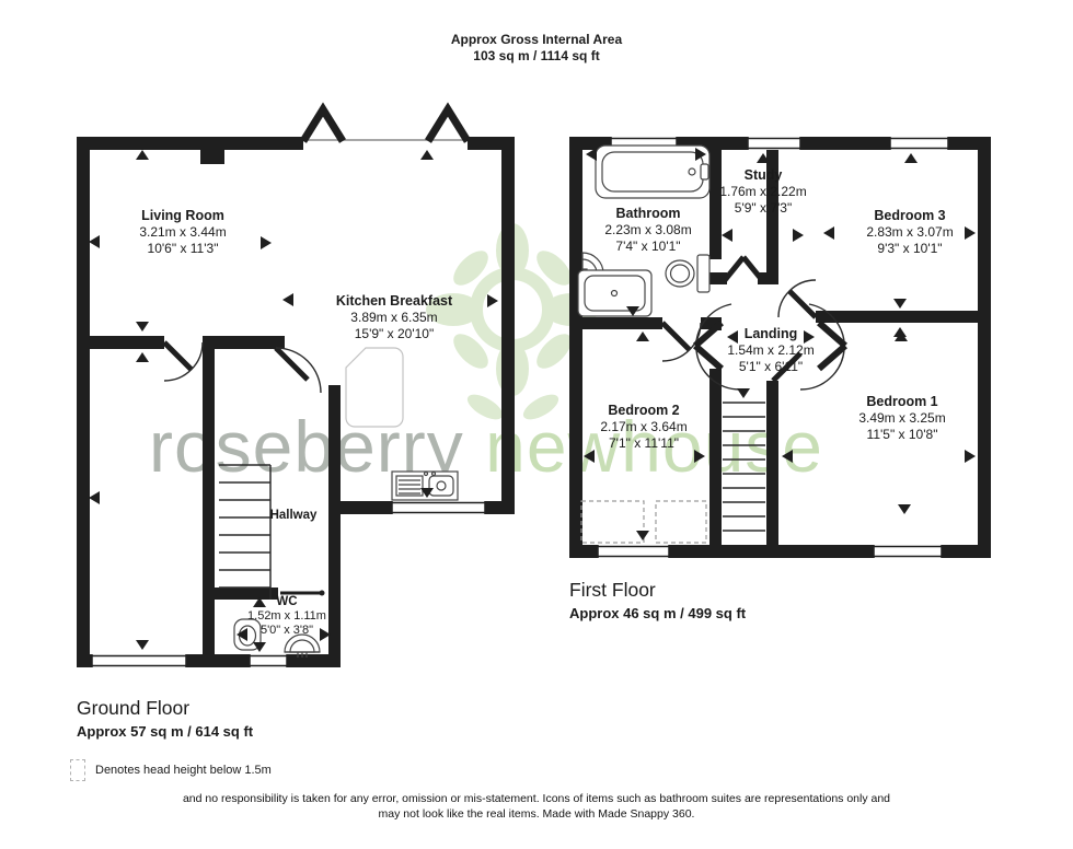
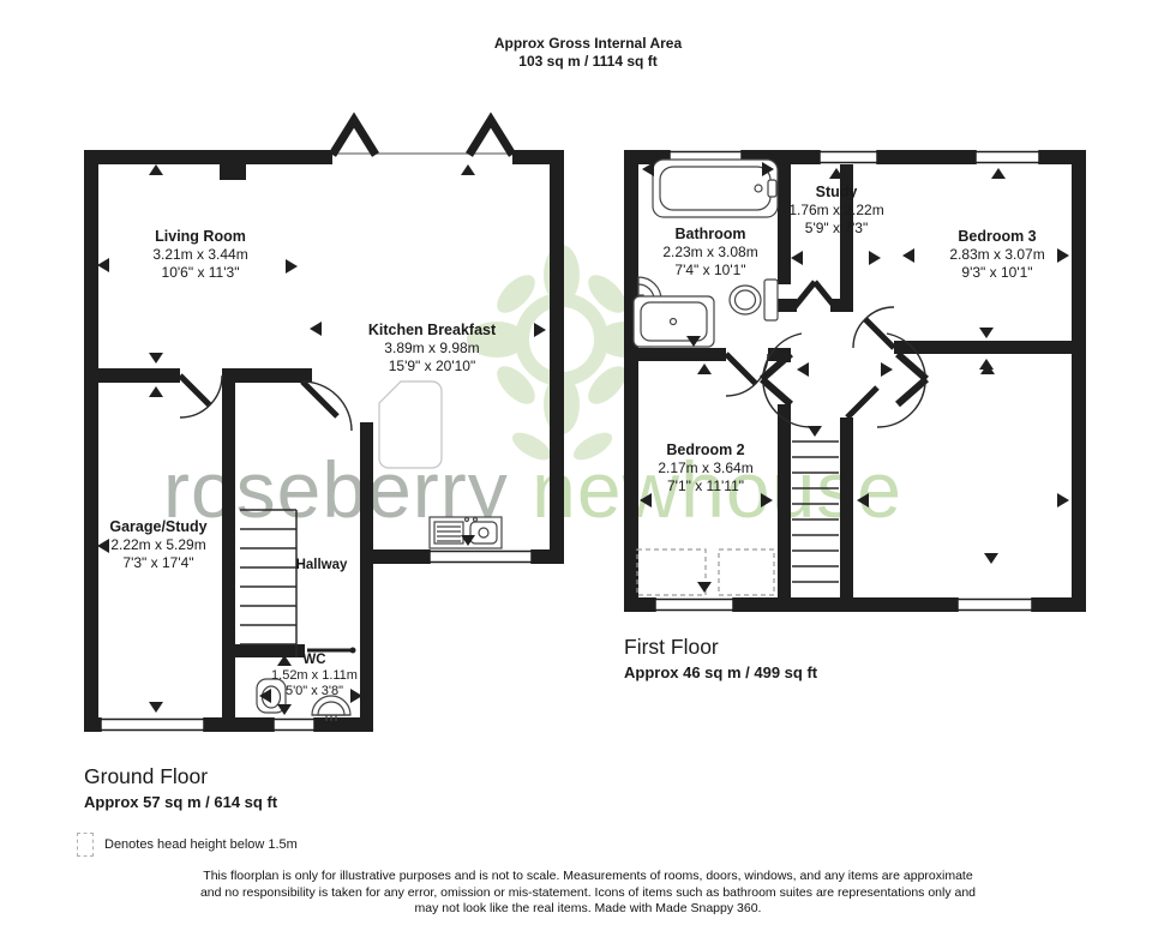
  roseberry ewhouse
  Approx Gross Internal Area
  103 sq m / 1114 sq ft
  Living Room
  3.21m x 3.44m
  10'6" x 11'3"
  Kitchen Breakfast
- 3.89m x 6.35m
+ 3.89m x 9.98m
  15'9" x 20'10"
+ Garage/Study
+ 2.22m x 5.29m
+ 7'3" x 17'4"
  Hallway
  WC
  1.52m x 1.11m
  5'0" x 3'8"
  Bathroom
  2.23m x 3.08m
  7'4" x 10'1"
  Study
  1.76m x 2.22m
  5'9" x 7'3"
  Bedroom 3
  2.83m x 3.07m
  9'3" x 10'1"
- Landing
- 1.54m x 2.12m
- 5'1" x 6'11"
  Bedroom 2
  2.17m x 3.64m
  7'1" x 11'11"
- Bedroom 1
- 3.49m x 3.25m
- 11'5" x 10'8"
  Ground Floor
  Approx 57 sq m / 614 sq ft
  First Floor
  Approx 46 sq m / 499 sq ft
  Denotes head height below 1.5m
+ This floorplan is only for illustrative purposes and is not to scale. Measurements of rooms, doors, windows, and any items are approximate
  and no responsibility is taken for any error, omission or mis-statement. Icons of items such as bathroom suites are representations only and
  may not look like the real items. Made with Made Snappy 360.
